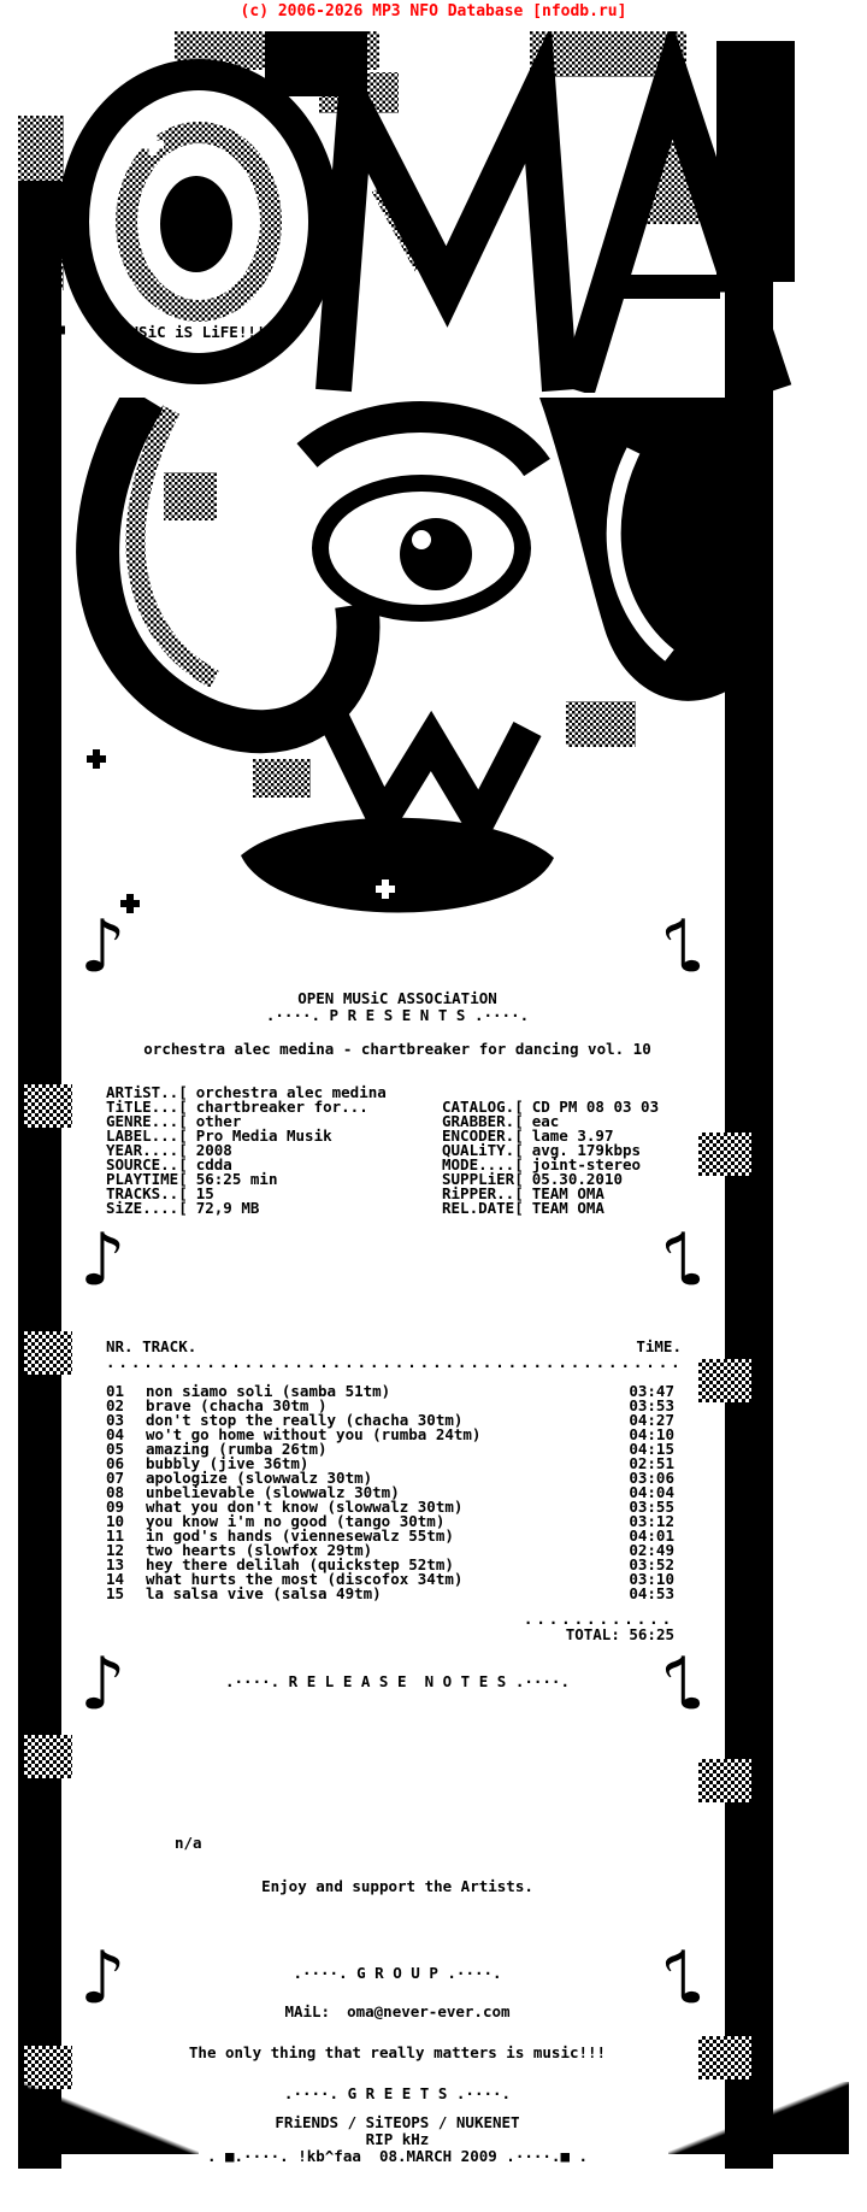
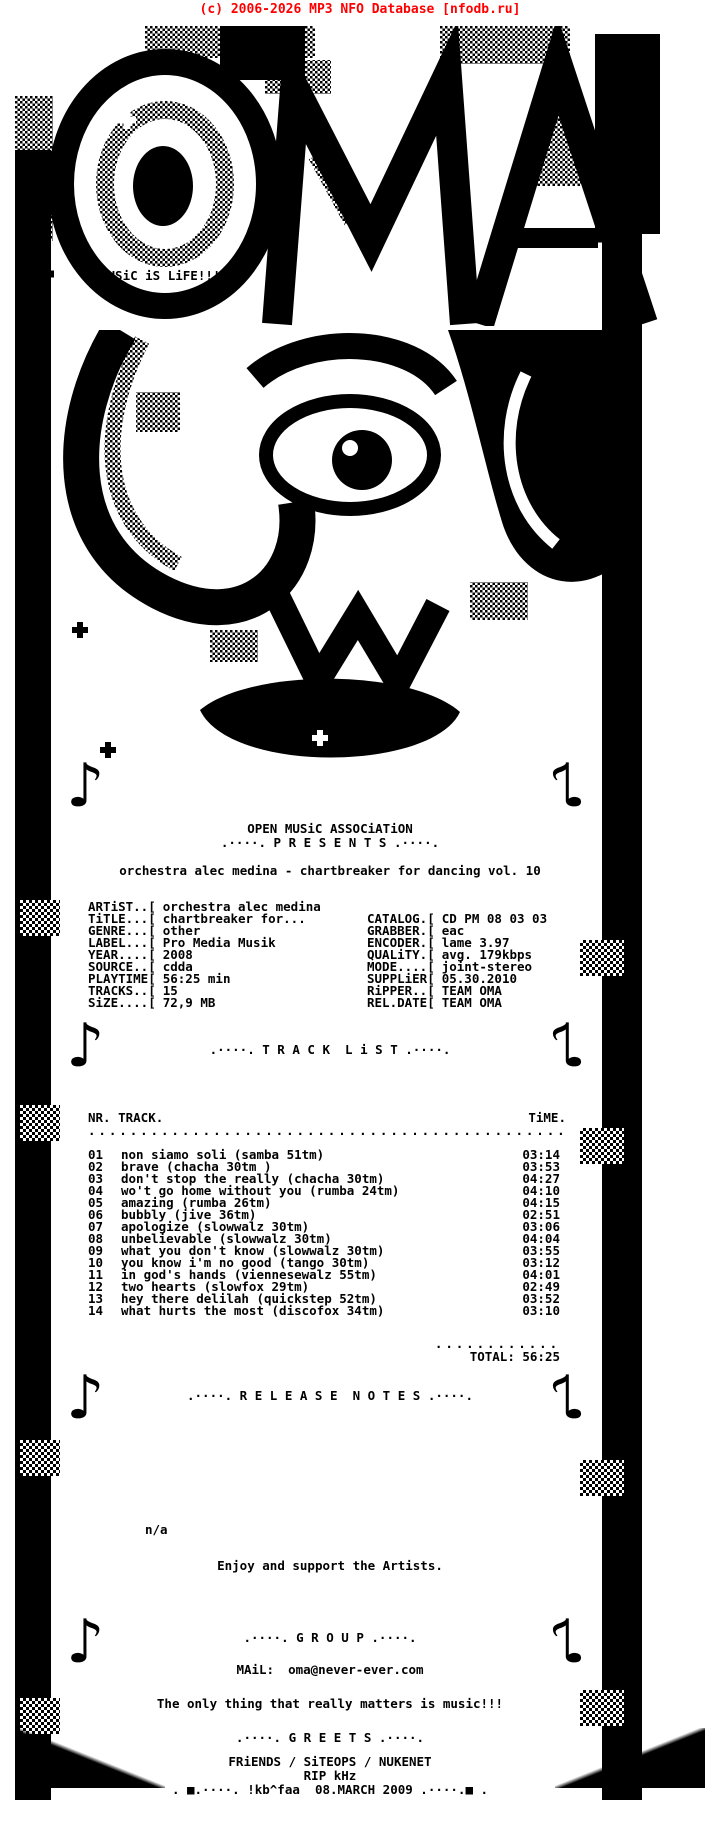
  (c) 2006-2026 MP3 NFO Database [nfodb.ru]
  MUSiC iS LiFE!!!
  ♪
  OPEN MUSiC ASSOCiATiON
  .····. P R E S E N T S .····.
  orchestra alec medina - chartbreaker for dancing vol. 10
  ARTiST..[ orchestra alec medina
  TiTLE...[ chartbreaker for...
  GENRE...[ other
  LABEL...[ Pro Media Musik
  YEAR....[ 2008
  SOURCE..[ cdda
  PLAYTIME[ 56:25 min
  TRACKS..[ 15
  SiZE....[ 72,9 MB
  CATALOG.[ CD PM 08 03 03
  GRABBER.[ eac
  ENCODER.[ lame 3.97
  QUALiTY.[ avg. 179kbps
  MODE....[ joint-stereo
  SUPPLiER[ 05.30.2010
  RiPPER..[ TEAM OMA
  REL.DATE[ TEAM OMA
  ♪
+ .····. T R A C K L i S T .····.
  NR. TRACK.
  TiME.
  ..............................................
  01
  non siamo soli (samba 51tm)
- 03:47
+ 03:14
  02
  brave (chacha 30tm )
  03:53
  03
  don't stop the really (chacha 30tm)
  04:27
  04
  wo't go home without you (rumba 24tm)
  04:10
  05
  amazing (rumba 26tm)
  04:15
  06
  bubbly (jive 36tm)
  02:51
  07
  apologize (slowwalz 30tm)
  03:06
  08
  unbelievable (slowwalz 30tm)
  04:04
  09
  what you don't know (slowwalz 30tm)
  03:55
  10
  you know i'm no good (tango 30tm)
  03:12
  11
  in god's hands (viennesewalz 55tm)
  04:01
  12
  two hearts (slowfox 29tm)
  02:49
  13
  hey there delilah (quickstep 52tm)
  03:52
  14
  what hurts the most (discofox 34tm)
  03:10
- 15
- la salsa vive (salsa 49tm)
- 04:53
  ............
  TOTAL: 56:25
  ♪
  .····. R E L E A S E N O T E S .····.
  n/a
  Enjoy and support the Artists.
  ♪
  .····. G R O U P .····.
  MAiL: oma@never-ever.com
  The only thing that really matters is music!!!
  .····. G R E E T S .····.
  FRiENDS / SiTEOPS / NUKENET
  RIP kHz
  . ■.····. !kb^faa 08.MARCH 2009 .····.■ .
